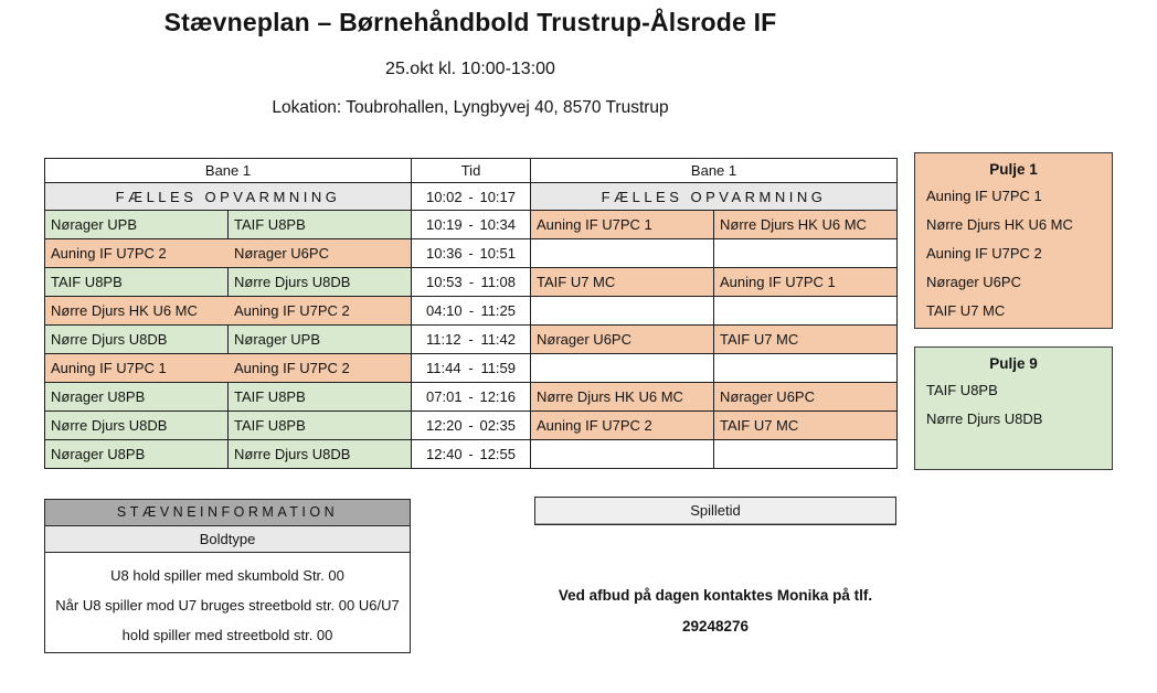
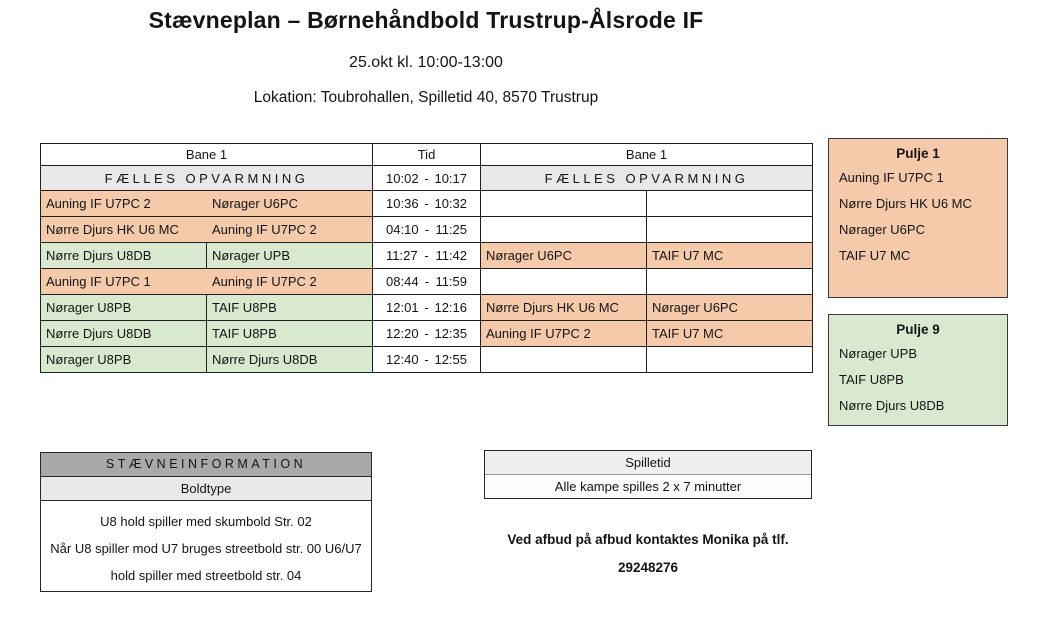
  Stævneplan – Børnehåndbold Trustrup-Ålsrode IF
  25.okt kl. 10:00-13:00
- Lokation: Toubrohallen, Lyngbyvej 40, 8570 Trustrup
+ Lokation: Toubrohallen, Spilletid 40, 8570 Trustrup
  Bane 1	Tid	Bane 1
  FÆLLES OPVARMNING	10:02 - 10:17	FÆLLES OPVARMNING
- Nørager UPB	TAIF U8PB	10:19 - 10:34	Auning IF U7PC 1	Nørre Djurs HK U6 MC
- Auning IF U7PC 2	Nørager U6PC	10:36 - 10:51
+ Auning IF U7PC 2	Nørager U6PC	10:36 - 10:32
- TAIF U8PB	Nørre Djurs U8DB	10:53 - 11:08	TAIF U7 MC	Auning IF U7PC 1
  Nørre Djurs HK U6 MC	Auning IF U7PC 2	04:10 - 11:25
- Nørre Djurs U8DB	Nørager UPB	11:12 - 11:42	Nørager U6PC	TAIF U7 MC
+ Nørre Djurs U8DB	Nørager UPB	11:27 - 11:42	Nørager U6PC	TAIF U7 MC
- Auning IF U7PC 1	Auning IF U7PC 2	11:44 - 11:59
+ Auning IF U7PC 1	Auning IF U7PC 2	08:44 - 11:59
- Nørager U8PB	TAIF U8PB	07:01 - 12:16	Nørre Djurs HK U6 MC	Nørager U6PC
+ Nørager U8PB	TAIF U8PB	12:01 - 12:16	Nørre Djurs HK U6 MC	Nørager U6PC
- Nørre Djurs U8DB	TAIF U8PB	12:20 - 02:35	Auning IF U7PC 2	TAIF U7 MC
+ Nørre Djurs U8DB	TAIF U8PB	12:20 - 12:35	Auning IF U7PC 2	TAIF U7 MC
  Nørager U8PB	Nørre Djurs U8DB	12:40 - 12:55
  Pulje 1
  Auning IF U7PC 1
  Nørre Djurs HK U6 MC
- Auning IF U7PC 2
  Nørager U6PC
  TAIF U7 MC
  Pulje 9
+ Nørager UPB
  TAIF U8PB
  Nørre Djurs U8DB
  STÆVNEINFORMATION
  Boldtype
- U8 hold spiller med skumbold Str. 00
+ U8 hold spiller med skumbold Str. 02
  Når U8 spiller mod U7 bruges streetbold str. 00 U6/U7
- hold spiller med streetbold str. 00
+ hold spiller med streetbold str. 04
  Spilletid
+ Alle kampe spilles 2 x 7 minutter
- Ved afbud på dagen kontaktes Monika på tlf.
+ Ved afbud på afbud kontaktes Monika på tlf.
  29248276
